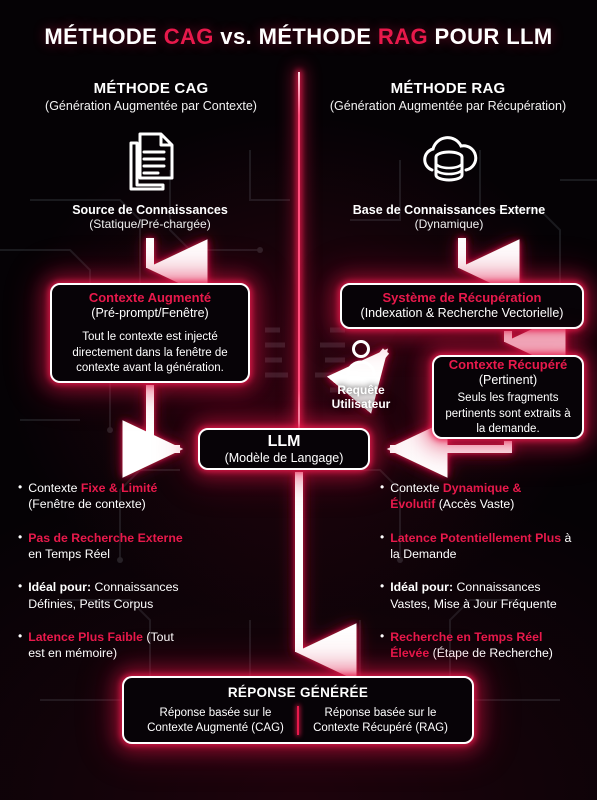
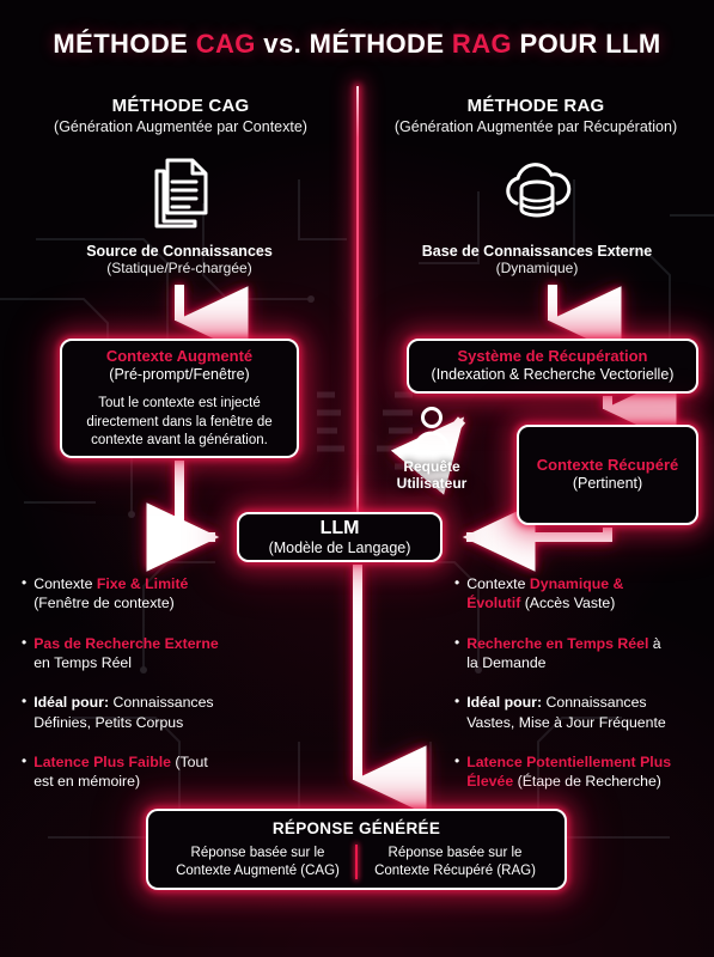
  MÉTHODE CAG vs. MÉTHODE RAG POUR LLM
  MÉTHODE CAG
  (Génération Augmentée par Contexte)
  MÉTHODE RAG
  (Génération Augmentée par Récupération)
  Source de Connaissances
  (Statique/Pré-chargée)
  Base de Connaissances Externe
  (Dynamique)
  Contexte Augmenté
  (Pré-prompt/Fenêtre)
  Tout le contexte est injecté directement dans la fenêtre de contexte avant la génération.
  Système de Récupération
  (Indexation & Recherche Vectorielle)
  Contexte Récupéré
  (Pertinent)
- Seuls les fragments pertinents sont extraits à la demande.
  Requête
  Utilisateur
  LLM
  (Modèle de Langage)
  •
  Contexte Fixe & Limité
  (Fenêtre de contexte)
  •
  Pas de Recherche Externe
  en Temps Réel
  •
  Idéal pour: Connaissances
  Définies, Petits Corpus
  •
  Latence Plus Faible (Tout
  est en mémoire)
  •
  Contexte Dynamique &
  Évolutif (Accès Vaste)
  •
- Latence Potentiellement Plus à
+ Recherche en Temps Réel à
  la Demande
  •
  Idéal pour: Connaissances
  Vastes, Mise à Jour Fréquente
  •
- Recherche en Temps Réel
+ Latence Potentiellement Plus
  Élevée (Étape de Recherche)
  RÉPONSE GÉNÉRÉE
  Réponse basée sur le
  Contexte Augmenté (CAG)
  Réponse basée sur le
  Contexte Récupéré (RAG)
